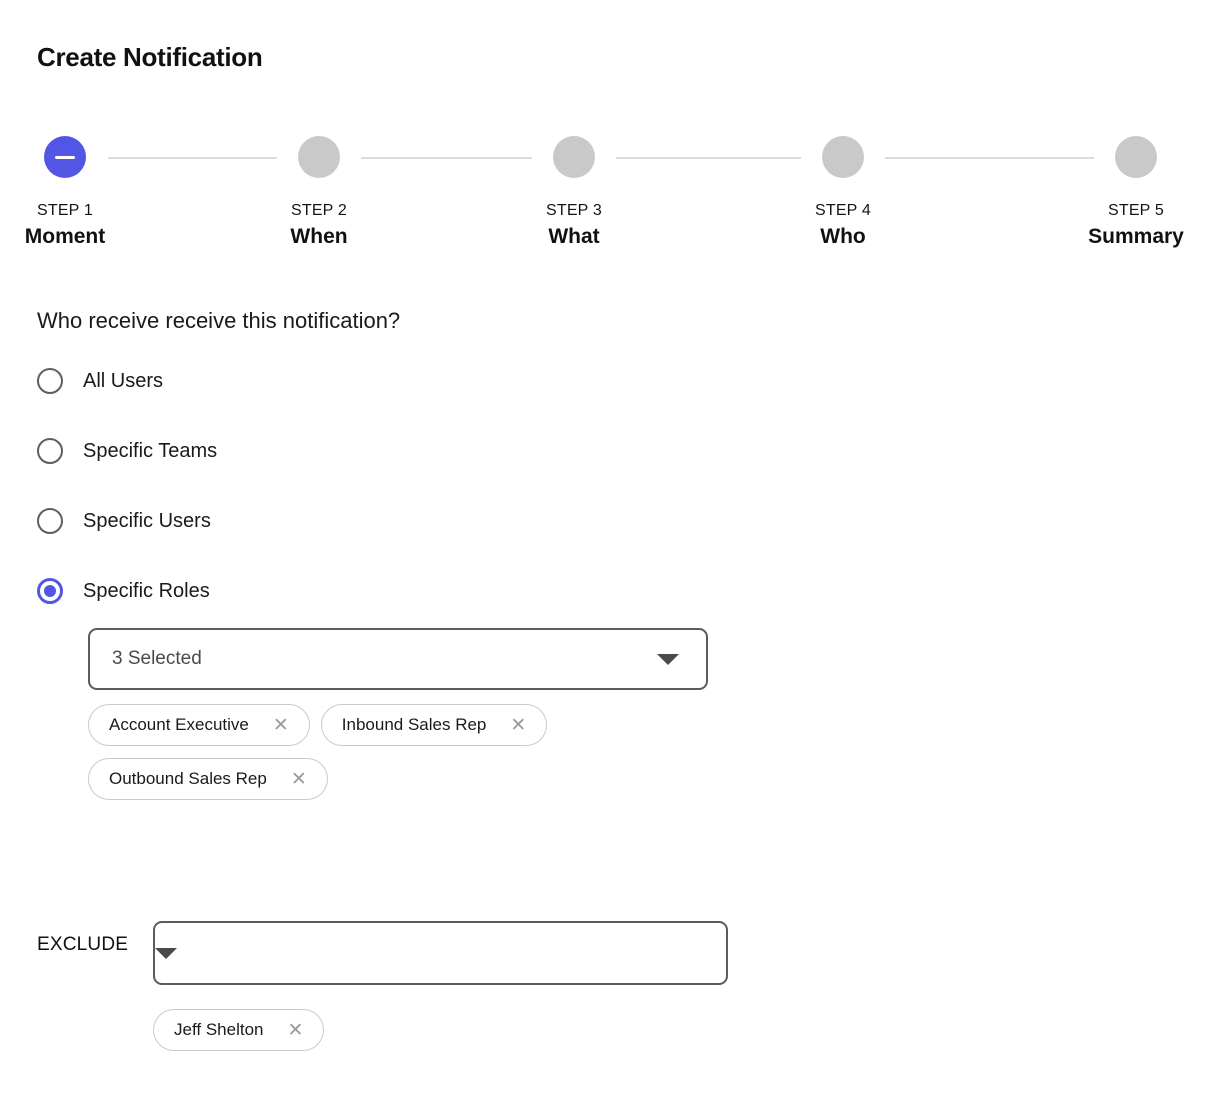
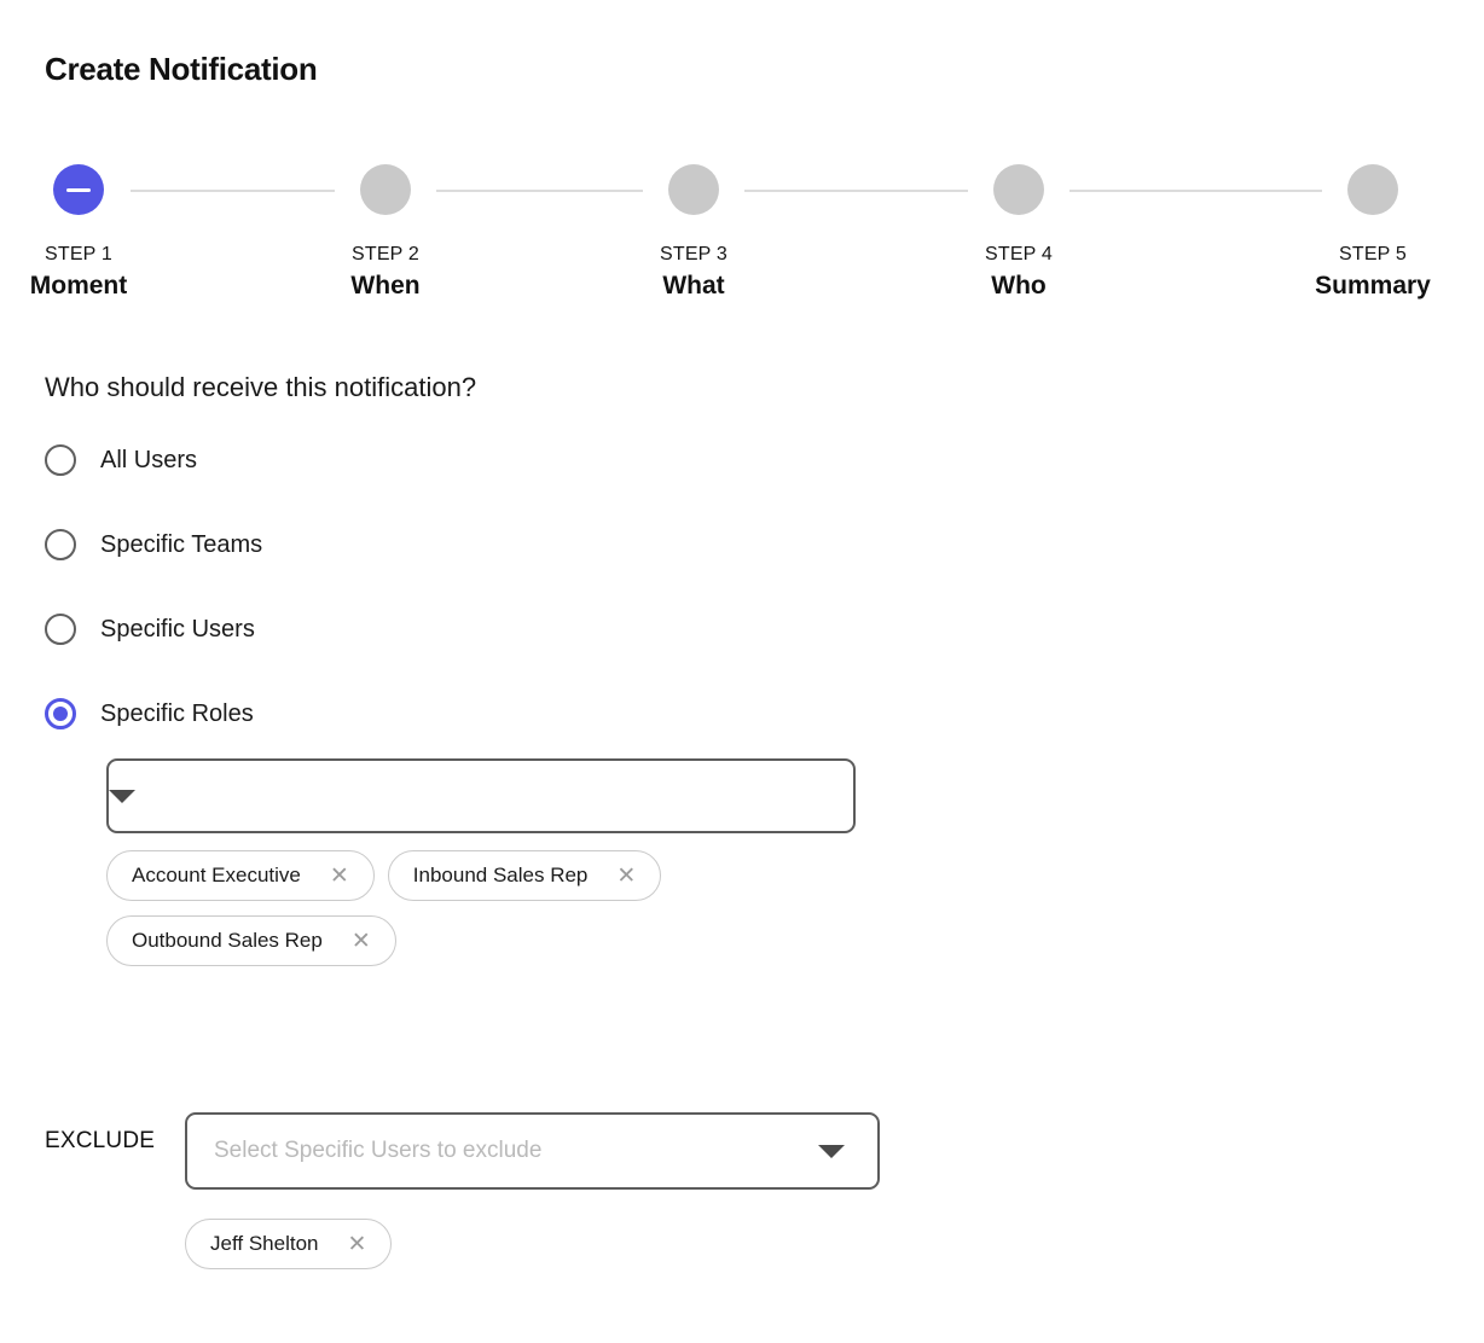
  Create Notification
  STEP 1
  Moment
  STEP 2
  When
  STEP 3
  What
  STEP 4
  Who
  STEP 5
  Summary
- Who receive receive this notification?
+ Who should receive this notification?
  All Users
  Specific Teams
  Specific Users
  Specific Roles
- 3 Selected
  Account Executive
  ✕
  Inbound Sales Rep
  ✕
  Outbound Sales Rep
  ✕
  EXCLUDE
+ Select Specific Users to exclude
  Jeff Shelton
  ✕
